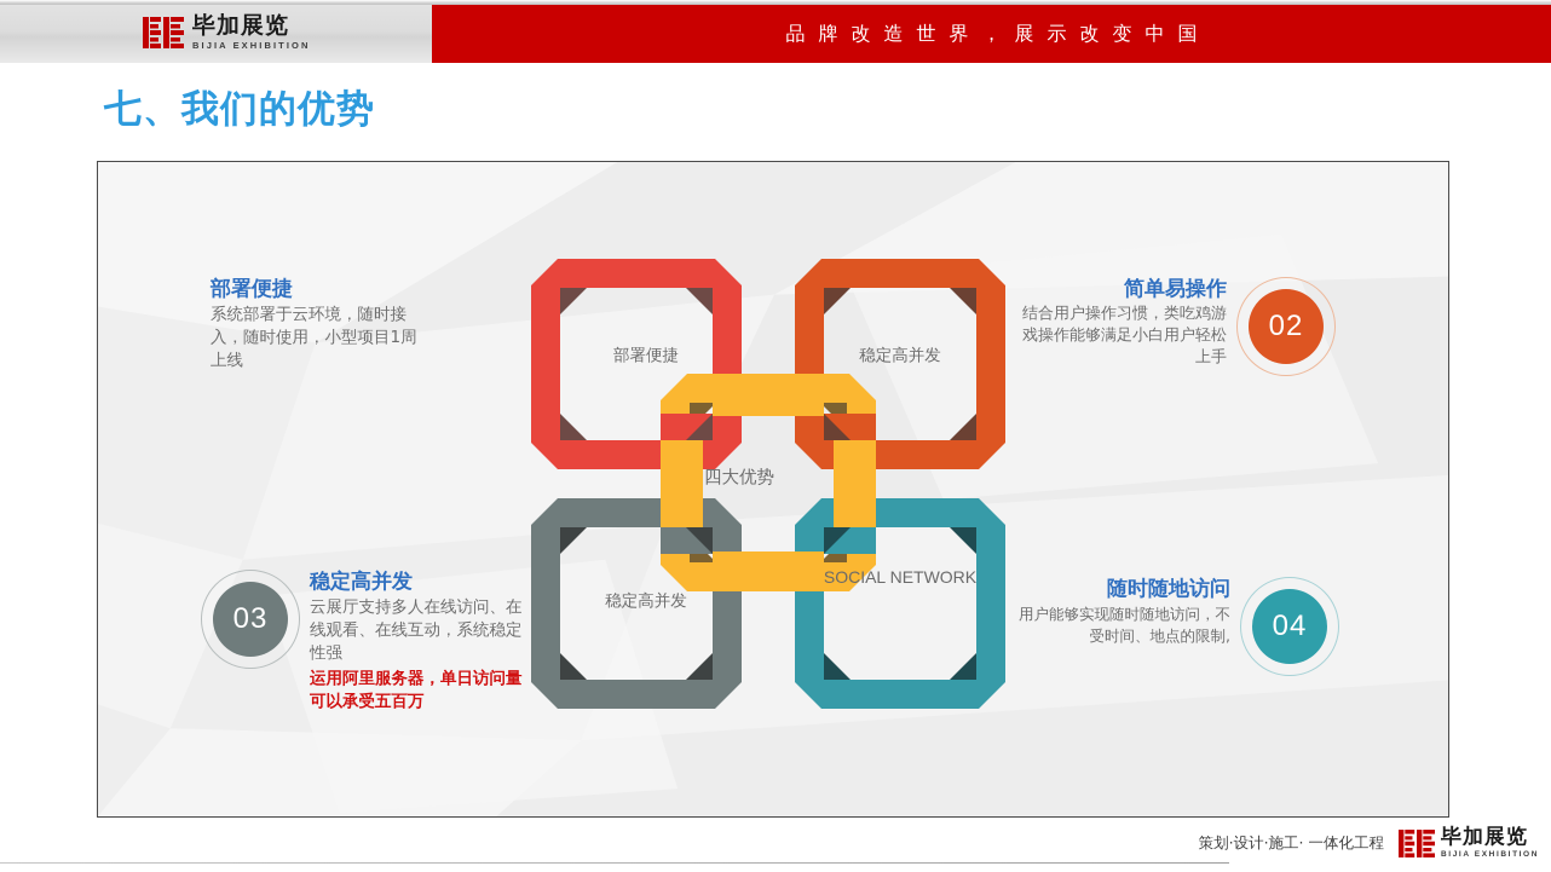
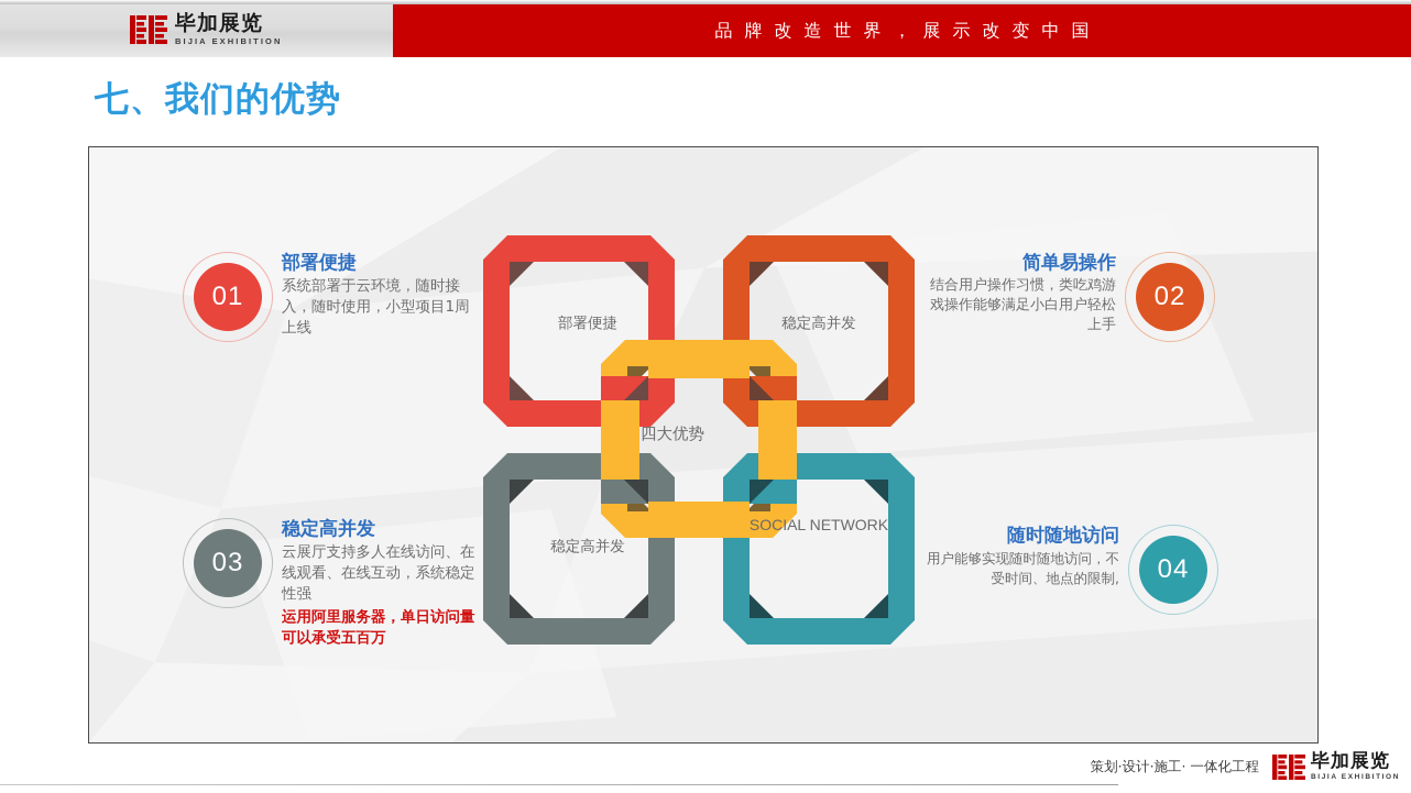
  品牌改造世界，展示改变中国
  毕加展览
  BIJIA EXHIBITION
  七、我们的优势
  部署便捷
  稳定高并发
  稳定高并发
  SOCIAL NETWORK
  四大优势
+ 01
  部署便捷
  系统部署于云环境，随时接入，随时使用，小型项目1周上线
  简单易操作
  结合用户操作习惯，类吃鸡游戏操作能够满足小白用户轻松上手
  02
  03
  稳定高并发
  云展厅支持多人在线访问、在线观看、在线互动，系统稳定性强
  运用阿里服务器，单日访问量可以承受五百万
  随时随地访问
  用户能够实现随时随地访问，不受时间、地点的限制,
  04
  策划·设计·施工· 一体化工程
  毕加展览
